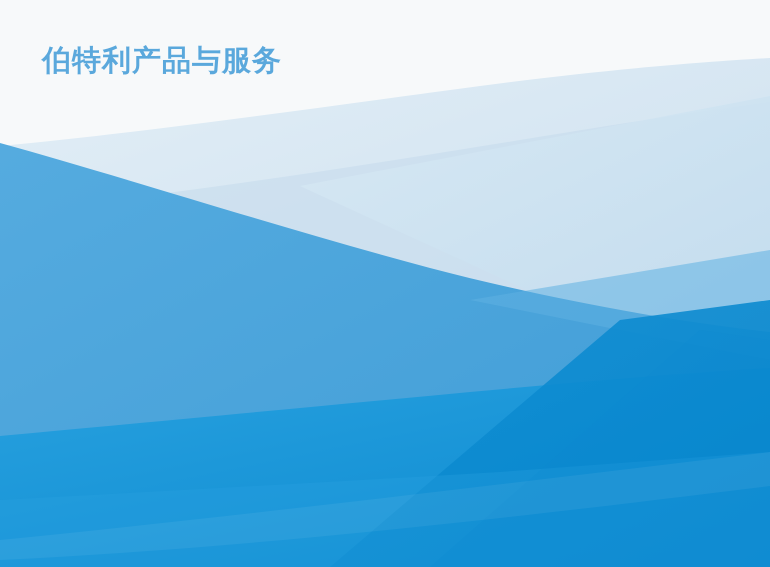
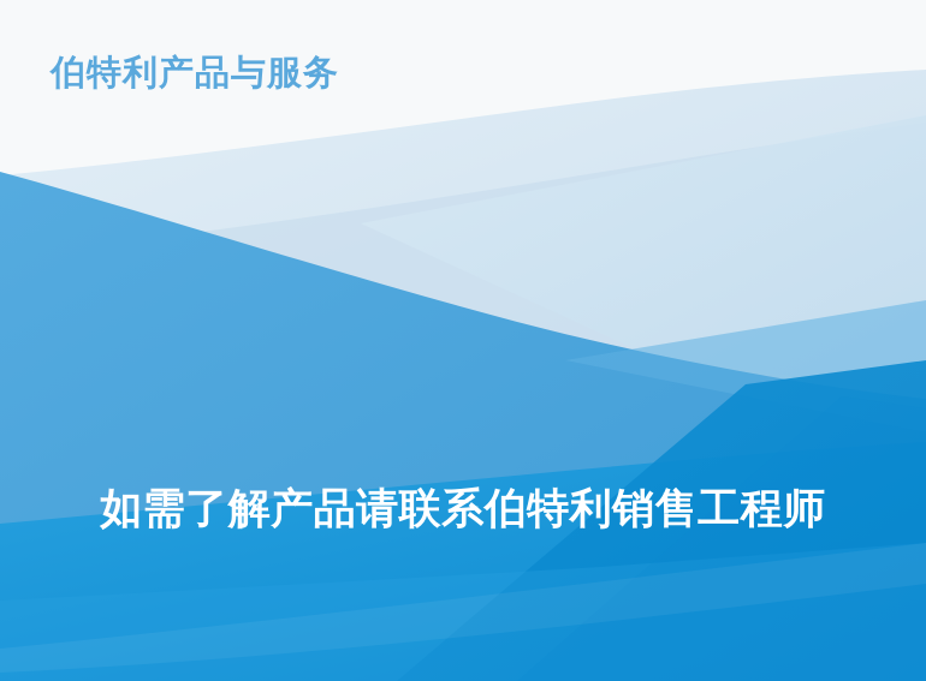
  伯特利产品与服务
+ 如需了解产品请联系伯特利销售工程师
